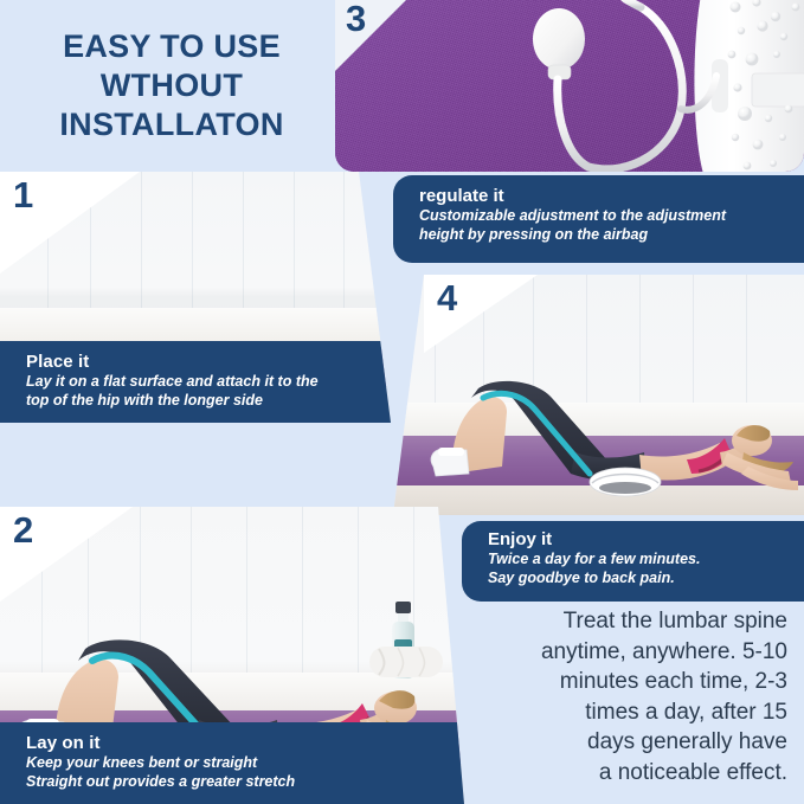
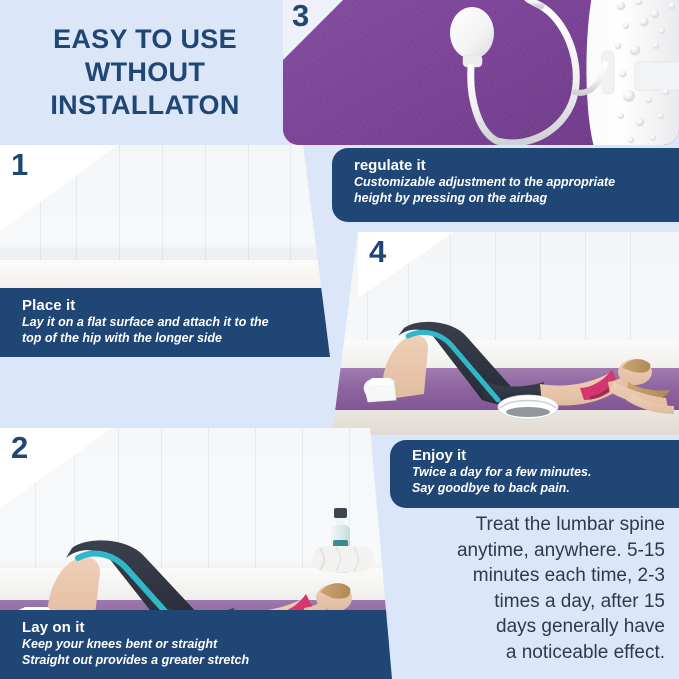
  EASY TO USE
  WTHOUT
  INSTALLATON
  3
  regulate it
- Customizable adjustment to the adjustment
+ Customizable adjustment to the appropriate
  height by pressing on the airbag
  Place it
  Lay it on a flat surface and attach it to the
  top of the hip with the longer side
  1
  4
  Enjoy it
  Twice a day for a few minutes.
  Say goodbye to back pain.
  Lay on it
  Keep your knees bent or straight
  Straight out provides a greater stretch
  2
  Treat the lumbar spine
- anytime, anywhere. 5-10
+ anytime, anywhere. 5-15
  minutes each time, 2-3
  times a day, after 15
  days generally have
  a noticeable effect.
